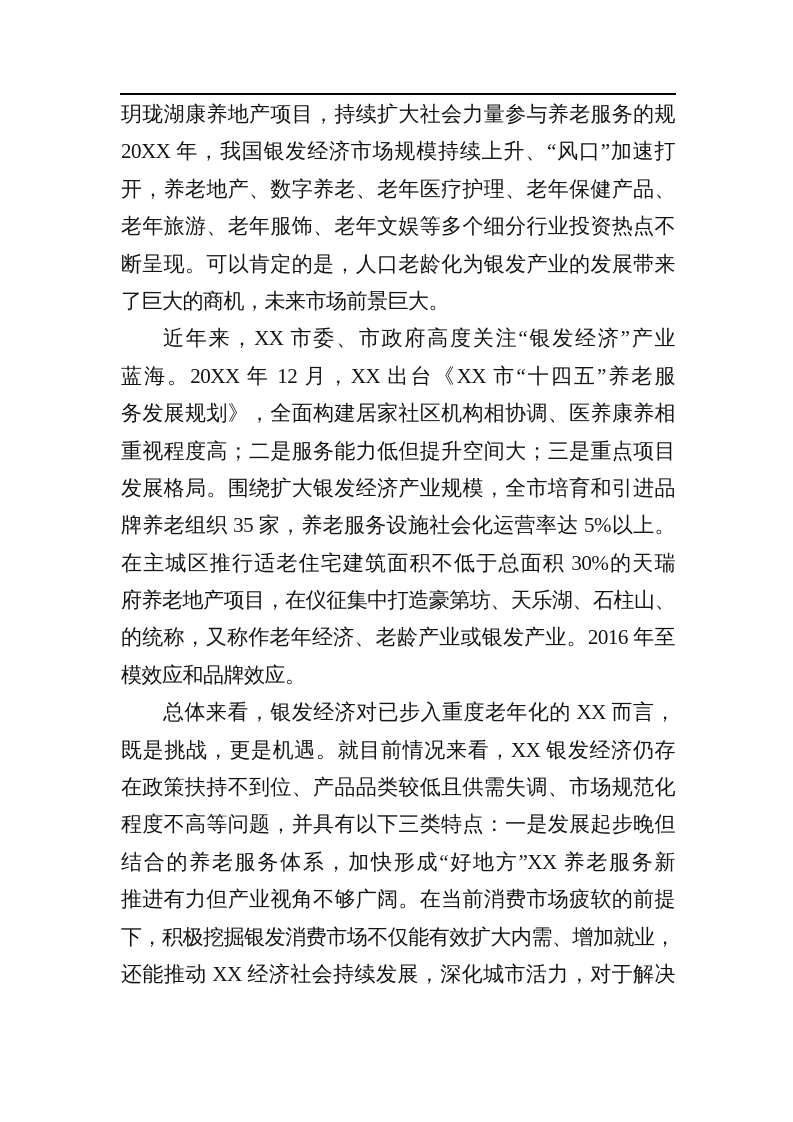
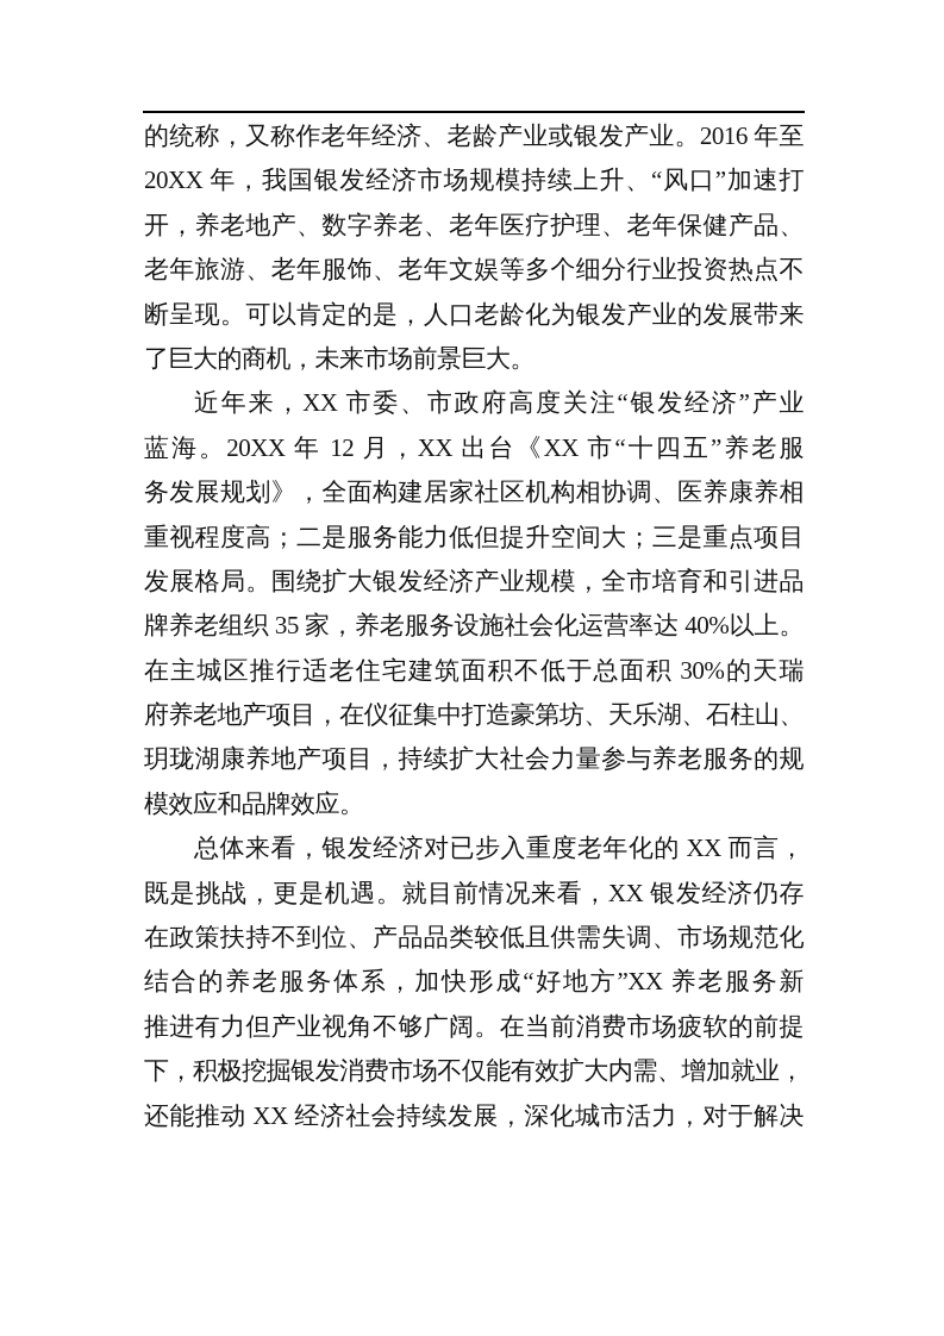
- 玥珑湖康养地产项目，持续扩大社会力量参与养老服务的规
+ 的统称，又称作老年经济、老龄产业或银发产业。2016 年至
  20XX 年，我国银发经济市场规模持续上升、“风口”加速打
  开，养老地产、数字养老、老年医疗护理、老年保健产品、
  老年旅游、老年服饰、老年文娱等多个细分行业投资热点不
  断呈现。可以肯定的是，人口老龄化为银发产业的发展带来
  了巨大的商机，未来市场前景巨大。
  近年来，XX 市委、市政府高度关注“银发经济”产业
  蓝海。20XX 年 12 月，XX 出台《XX 市“十四五”养老服
  务发展规划》，全面构建居家社区机构相协调、医养康养相
  重视程度高；二是服务能力低但提升空间大；三是重点项目
  发展格局。围绕扩大银发经济产业规模，全市培育和引进品
- 牌养老组织 35 家，养老服务设施社会化运营率达 5%以上。
+ 牌养老组织 35 家，养老服务设施社会化运营率达 40%以上。
  在主城区推行适老住宅建筑面积不低于总面积 30%的天瑞
  府养老地产项目，在仪征集中打造豪第坊、天乐湖、石柱山、
- 的统称，又称作老年经济、老龄产业或银发产业。2016 年至
+ 玥珑湖康养地产项目，持续扩大社会力量参与养老服务的规
  模效应和品牌效应。
  总体来看，银发经济对已步入重度老年化的 XX 而言，
  既是挑战，更是机遇。就目前情况来看，XX 银发经济仍存
  在政策扶持不到位、产品品类较低且供需失调、市场规范化
- 程度不高等问题，并具有以下三类特点：一是发展起步晚但
  结合的养老服务体系，加快形成“好地方”XX 养老服务新
  推进有力但产业视角不够广阔。在当前消费市场疲软的前提
  下，积极挖掘银发消费市场不仅能有效扩大内需、增加就业，
  还能推动 XX 经济社会持续发展，深化城市活力，对于解决
